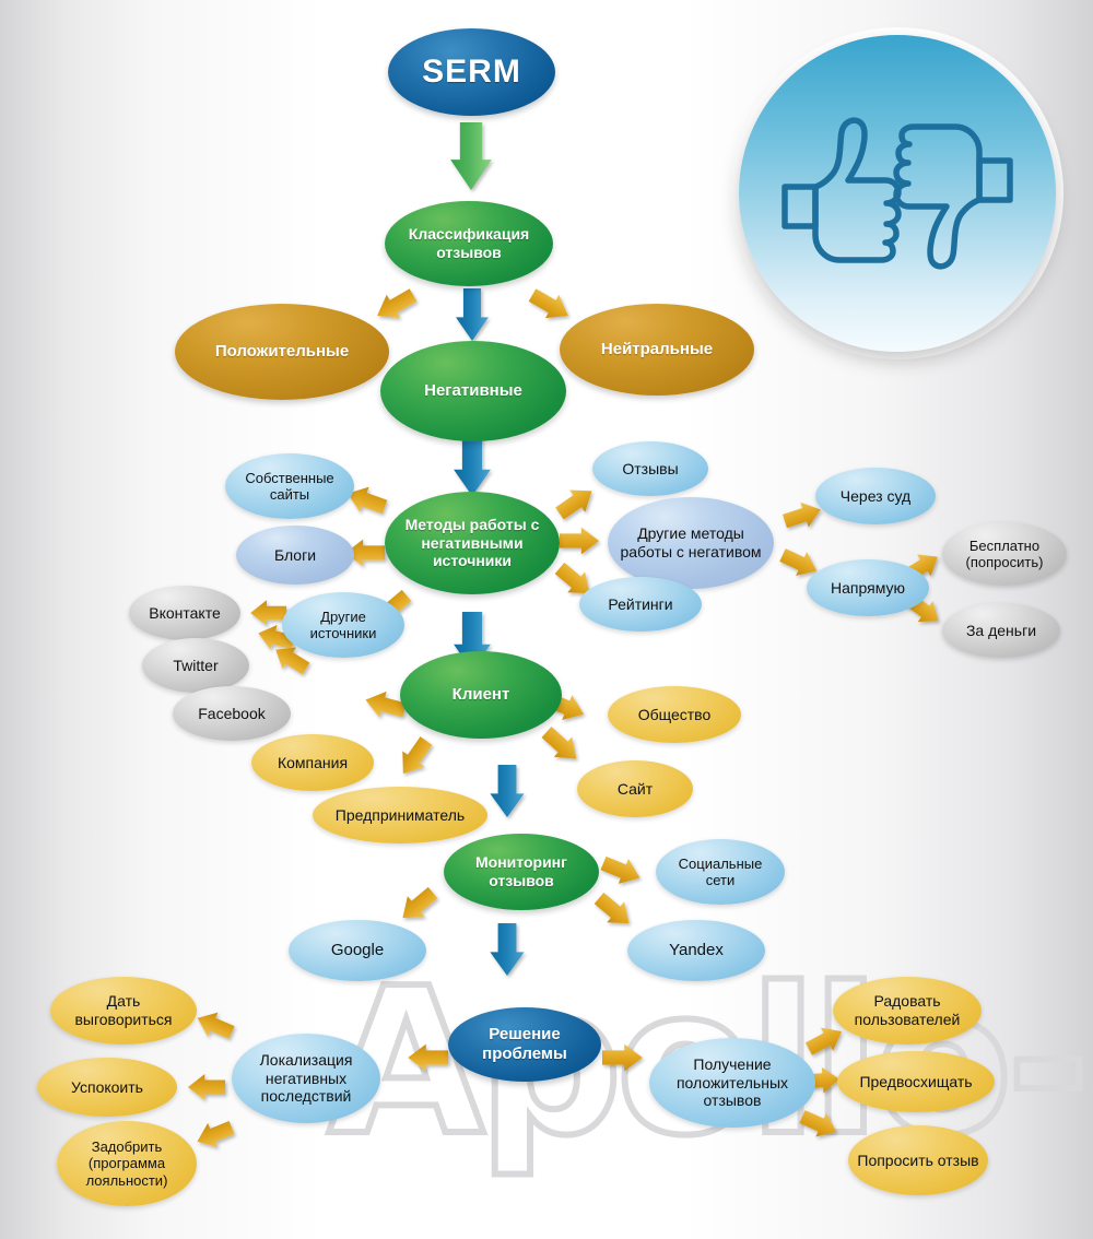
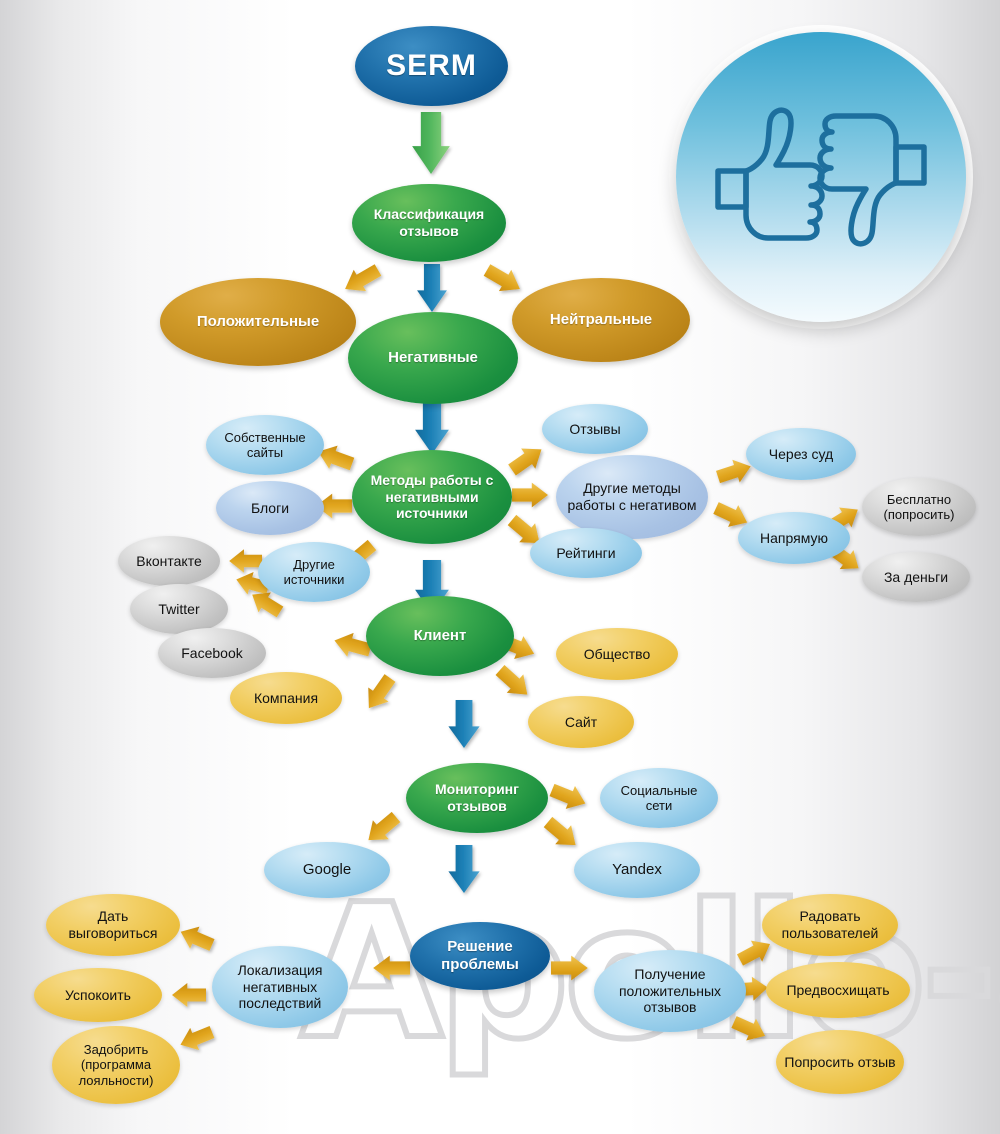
  SERM
  Классификация отзывов
  Положительные
  Негативные
  Нейтральные
  Методы работы с негативными источники
  Собственные сайты
  Блоги
  Другие источники
  Вконтакте
  Twitter
  Facebook
  Отзывы
  Другие методы работы с негативом
  Рейтинги
  Через суд
  Напрямую
  Бесплатно (попросить)
  За деньги
  Клиент
  Компания
- Предприниматель
  Общество
  Сайт
  Мониторинг отзывов
  Google
  Yandex
  Социальные сети
  Решение проблемы
  Локализация негативных последствий
  Дать выговориться
  Успокоить
  Задобрить (программа лояльности)
  Получение положительных отзывов
  Радовать пользователей
  Предвосхищать
  Попросить отзыв
